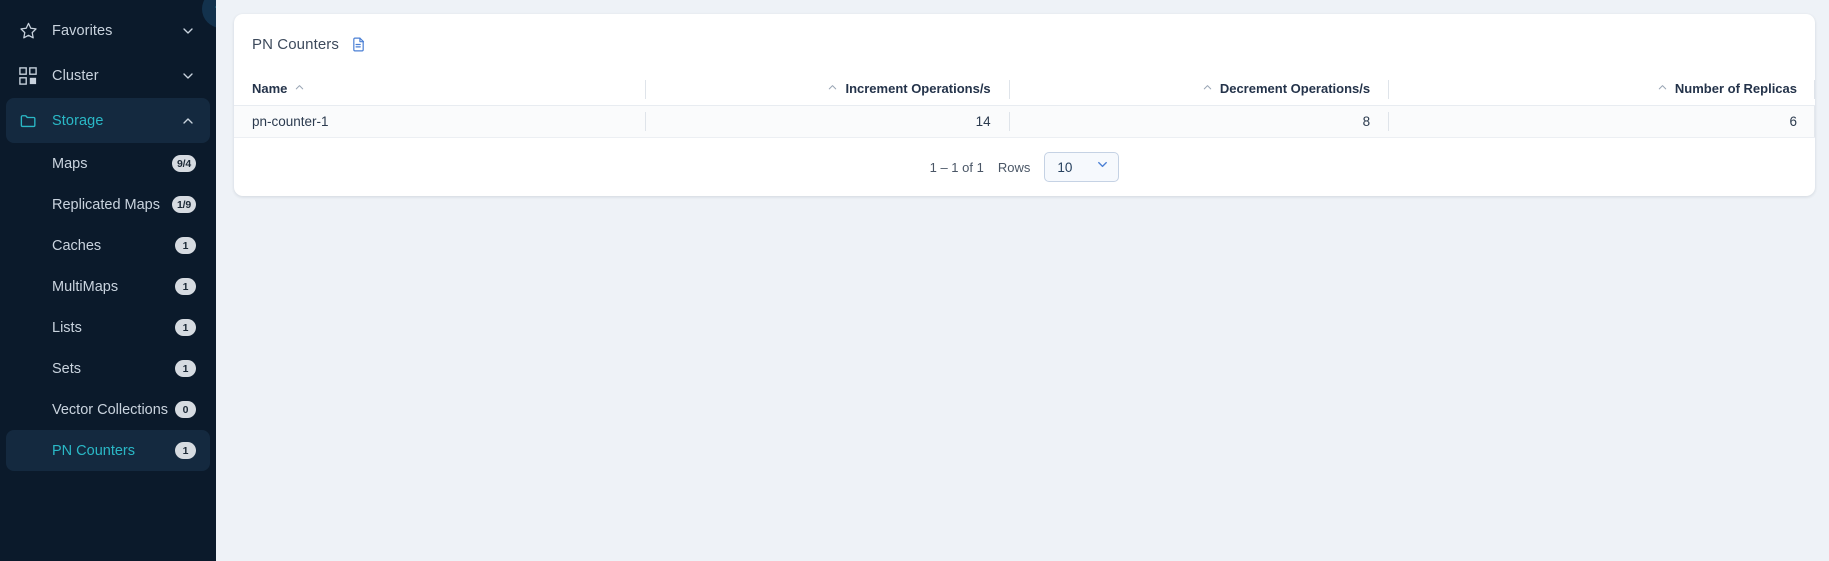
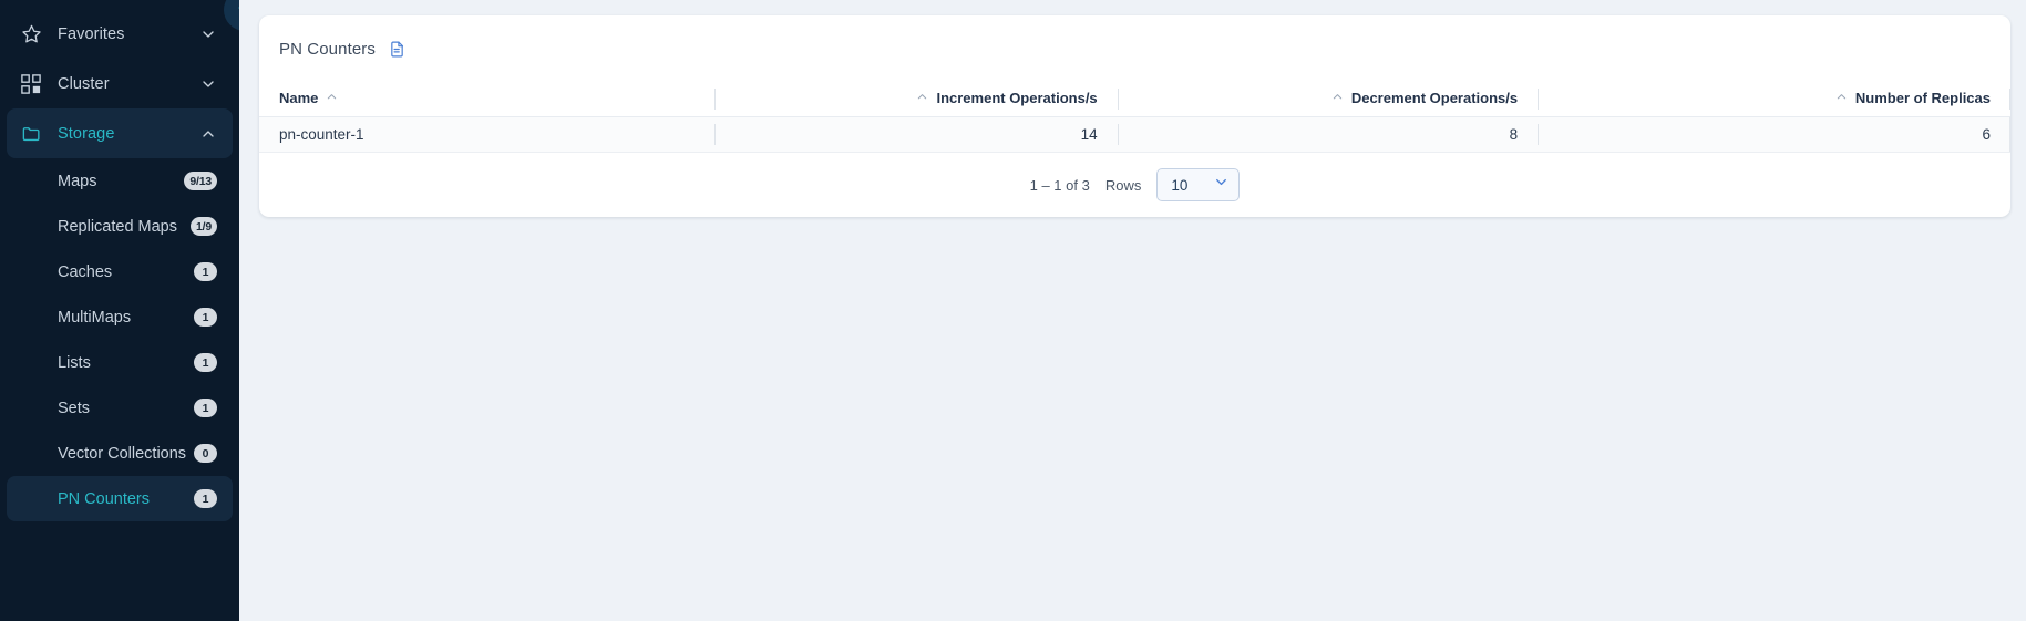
  Favorites
  Cluster
  Storage
  Maps
- 9/4
+ 9/13
  Replicated Maps
  1/9
  Caches
  1
  MultiMaps
  1
  Lists
  1
  Sets
  1
  Vector Collections
  0
  PN Counters
  1
  PN Counters
  Name	Increment Operations/s	Decrement Operations/s	Number of Replicas
  pn-counter-1	14	8	6
- 1 – 1 of 1
+ 1 – 1 of 3
  Rows
  10
